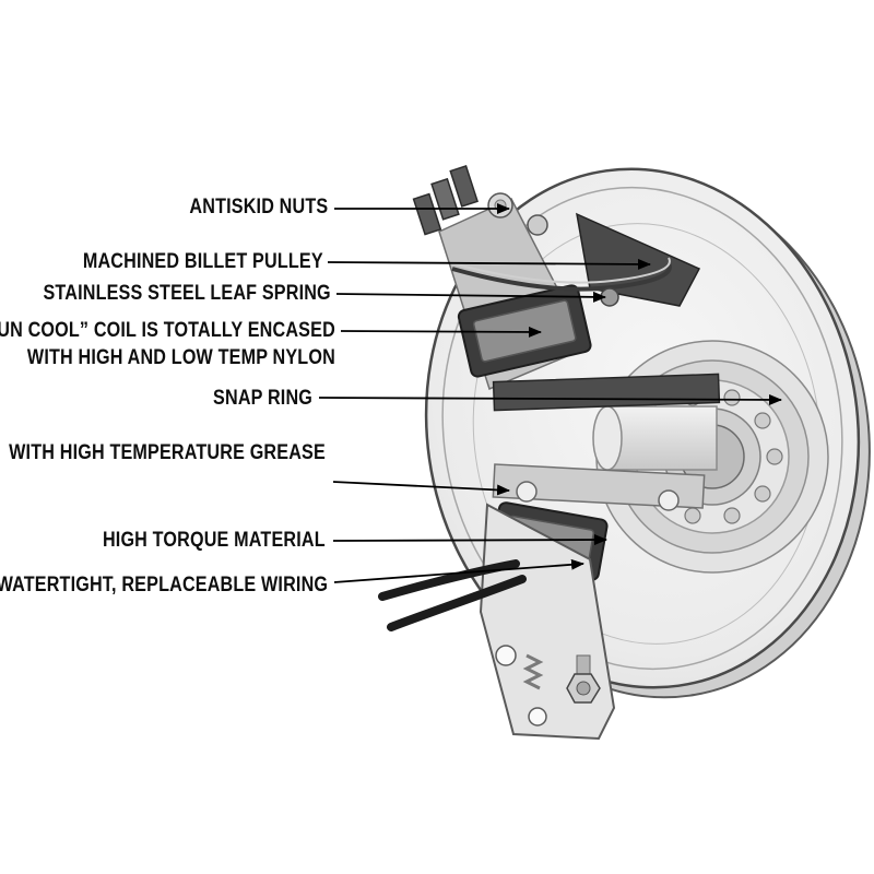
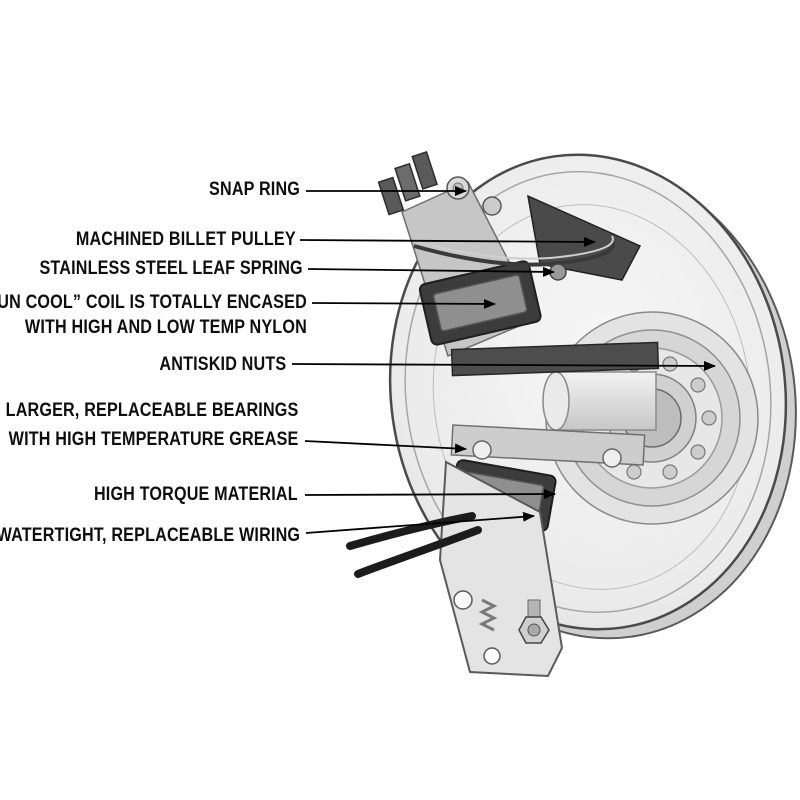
- ANTISKID NUTS
+ SNAP RING
  MACHINED BILLET PULLEY
  STAINLESS STEEL LEAF SPRING
  UN COOL” COIL IS TOTALLY ENCASED
  WITH HIGH AND LOW TEMP NYLON
- SNAP RING
+ ANTISKID NUTS
+ LARGER, REPLACEABLE BEARINGS
  WITH HIGH TEMPERATURE GREASE
  HIGH TORQUE MATERIAL
  WATERTIGHT, REPLACEABLE WIRING
